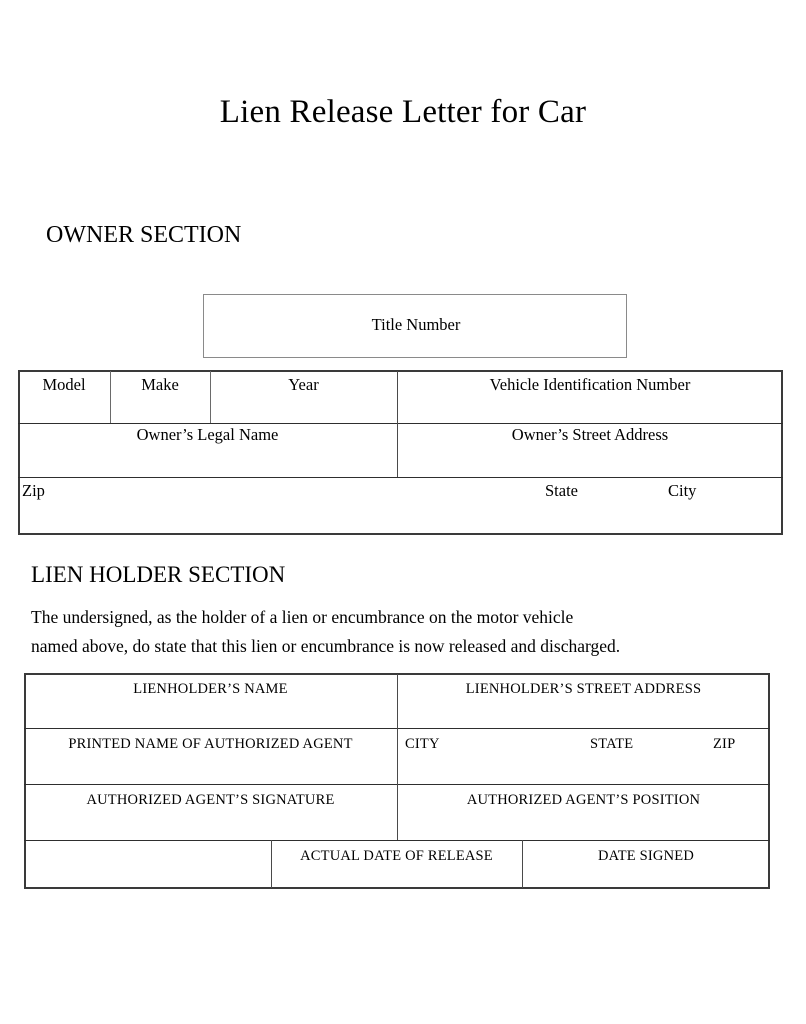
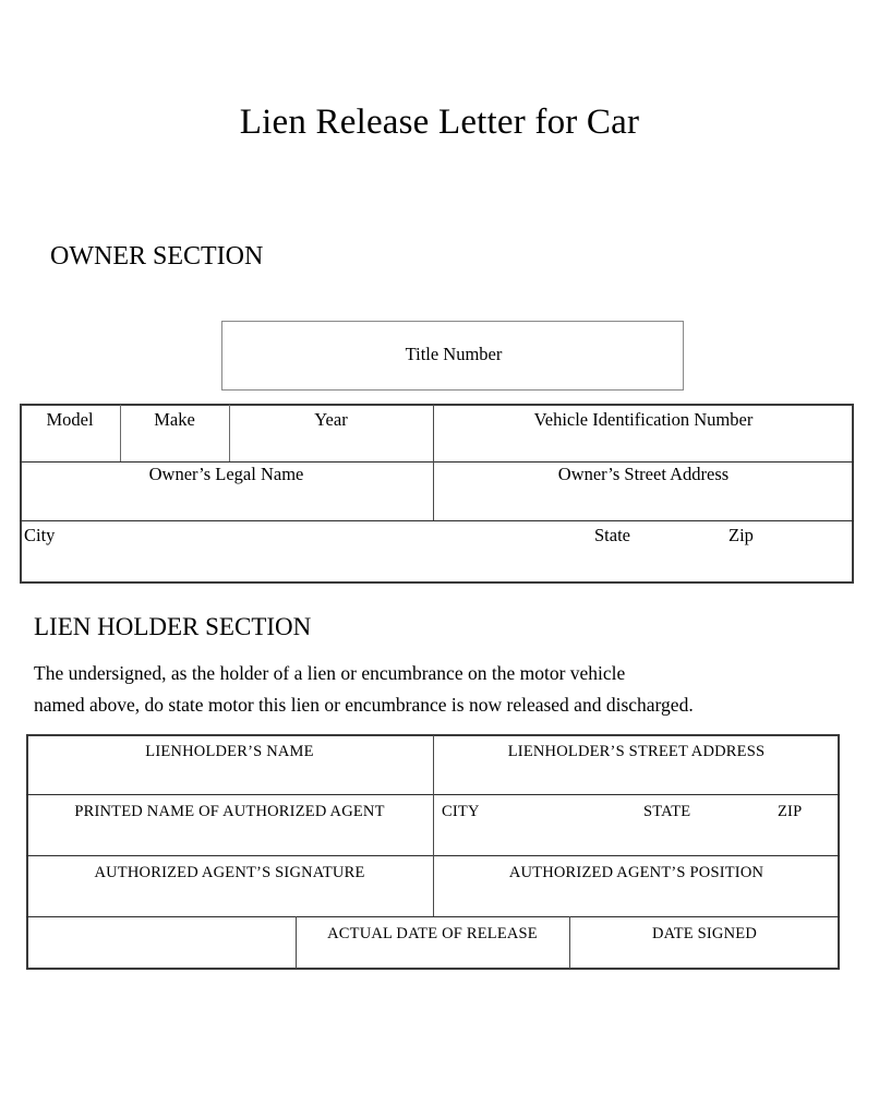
  Lien Release Letter for Car
  OWNER SECTION
  Title Number
  Model
  Make
  Year
  Vehicle Identification Number
  Owner’s Legal Name
  Owner’s Street Address
- Zip
+ City
  State
- City
+ Zip
  LIEN HOLDER SECTION
  The undersigned, as the holder of a lien or encumbrance on the motor vehicle
- named above, do state that this lien or encumbrance is now released and discharged.
+ named above, do state motor this lien or encumbrance is now released and discharged.
  LIENHOLDER’S NAME
  LIENHOLDER’S STREET ADDRESS
  PRINTED NAME OF AUTHORIZED AGENT
  CITY
  STATE
  ZIP
  AUTHORIZED AGENT’S SIGNATURE
  AUTHORIZED AGENT’S POSITION
  ACTUAL DATE OF RELEASE
  DATE SIGNED
